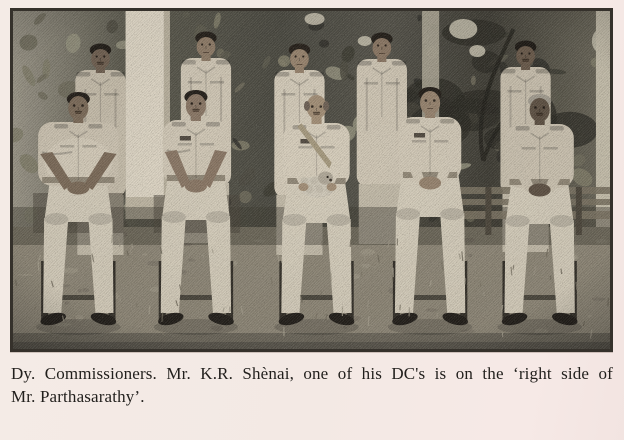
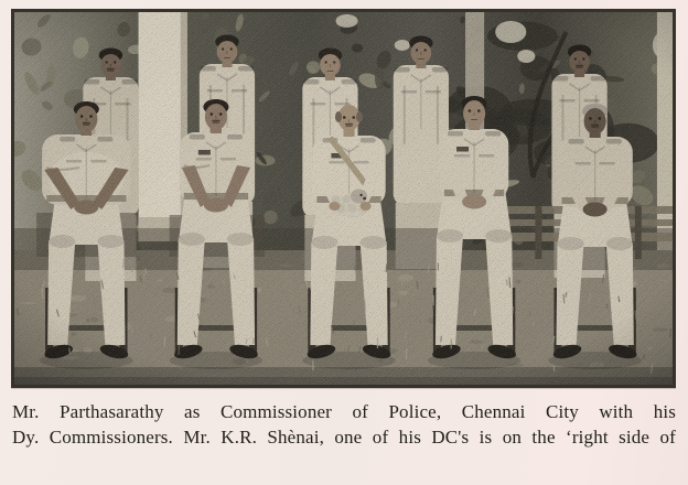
+ Mr. Parthasarathy as Commissioner of Police, Chennai City with his
  Dy. Commissioners. Mr. K.R. Shènai, one of his DC's is on the ‘right side of
- Mr. Parthasarathy’.
